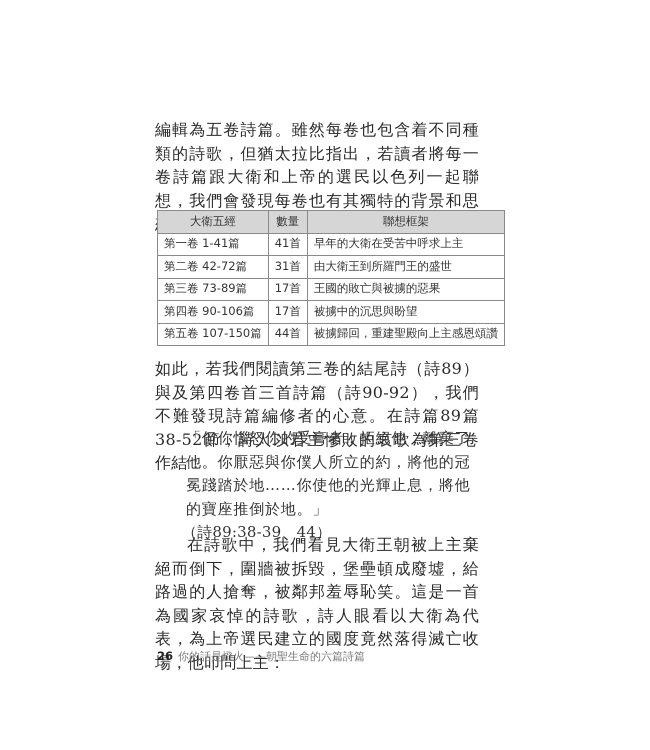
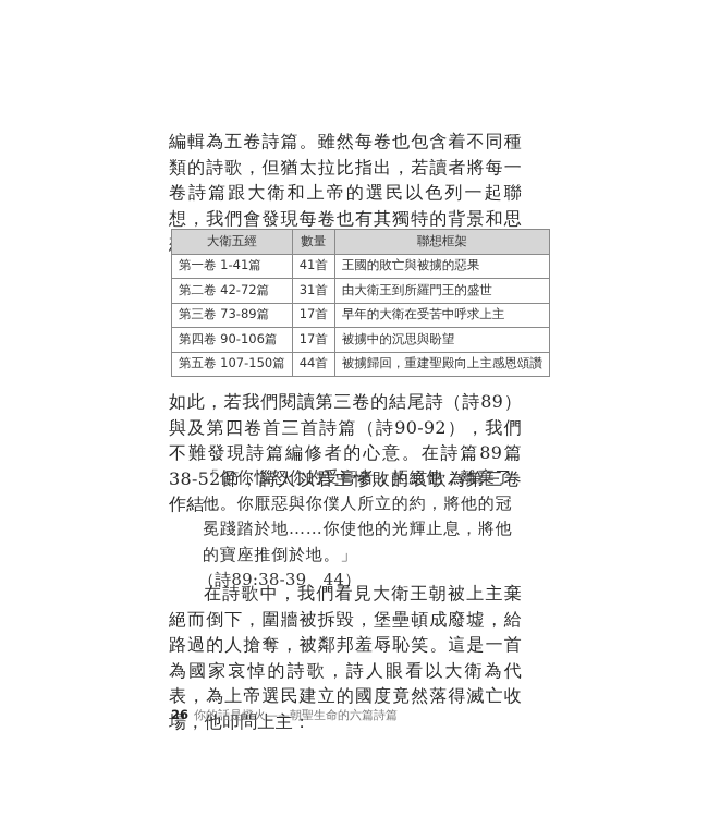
  編輯為五卷詩篇。雖然每卷也包含着不同種類的詩歌，但猶太拉比指出，若讀者將每一卷詩篇跟大衛和上帝的選民以色列一起聯想，我們會發現每卷也有其獨特的背景和思
  大衛五經	數量	聯想框架
- 第一卷 1-41篇	41首	早年的大衛在受苦中呼求上主
+ 第一卷 1-41篇	41首	王國的敗亡與被擄的惡果
  第二卷 42-72篇	31首	由大衛王到所羅門王的盛世
- 第三卷 73-89篇	17首	王國的敗亡與被擄的惡果
+ 第三卷 73-89篇	17首	早年的大衛在受苦中呼求上主
  第四卷 90-106篇	17首	被擄中的沉思與盼望
  第五卷 107-150篇	44首	被擄歸回，重建聖殿向上主感恩頌讚
  如此，若我們閱讀第三卷的結尾詩（詩89）與及第四卷首三首詩篇（詩90-92），我們不難發現詩篇編修者的心意。在詩篇89篇38-52節，詩人以君主慘敗的哀歌為第三卷作結：
  「但你惱怒你的受膏者，拒絕他，離棄了他。你厭惡與你僕人所立的約，將他的冠冕踐踏於地……你使他的光輝止息，將他的寶座推倒於地。」
  （詩89:38-39、44）
  在詩歌中，我們看見大衛王朝被上主棄絕而倒下，圍牆被拆毀，堡壘頓成廢墟，給路過的人搶奪，被鄰邦羞辱恥笑。這是一首為國家哀悼的詩歌，詩人眼看以大衛為代表，為上帝選民建立的國度竟然落得滅亡收場，他叩問上主：
  26 你的話是燈火——朝聖生命的六篇詩篇
